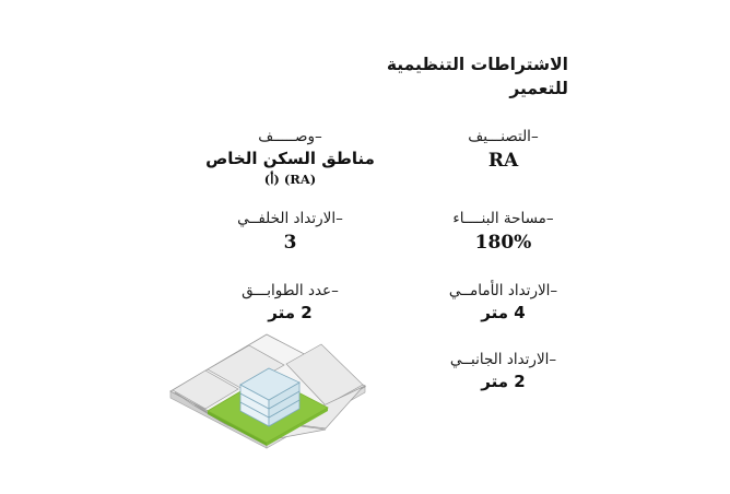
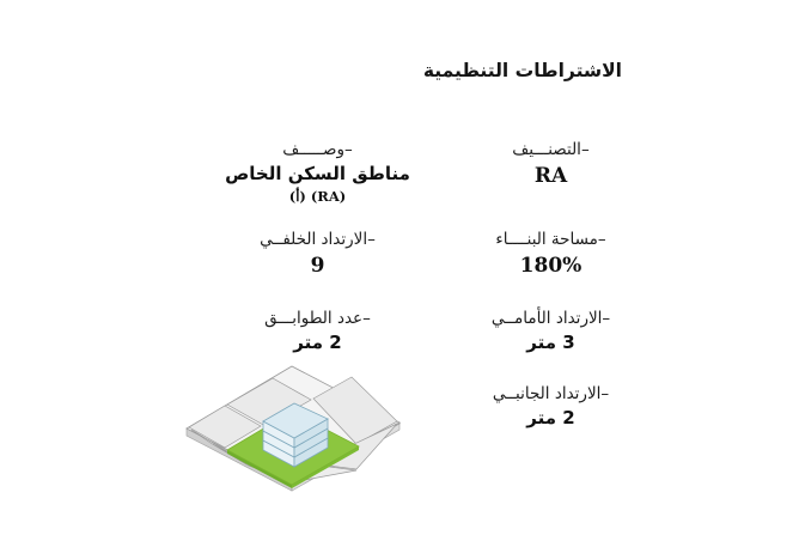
  الاشتراطات التنظيمية
- للتعمير
  –التصنـــيف
  RA
  –وصـــــف
  مناطق السكن الخاص
  (أ) (RA)
  –مساحة البنــــاء
  180%
  –الارتداد الخلفــي
- 3
+ 9
  –الارتداد الأمامــي
- 4 متر
+ 3 متر
  –عدد الطوابـــق
  2 متر
  –الارتداد الجانبــي
  2 متر
